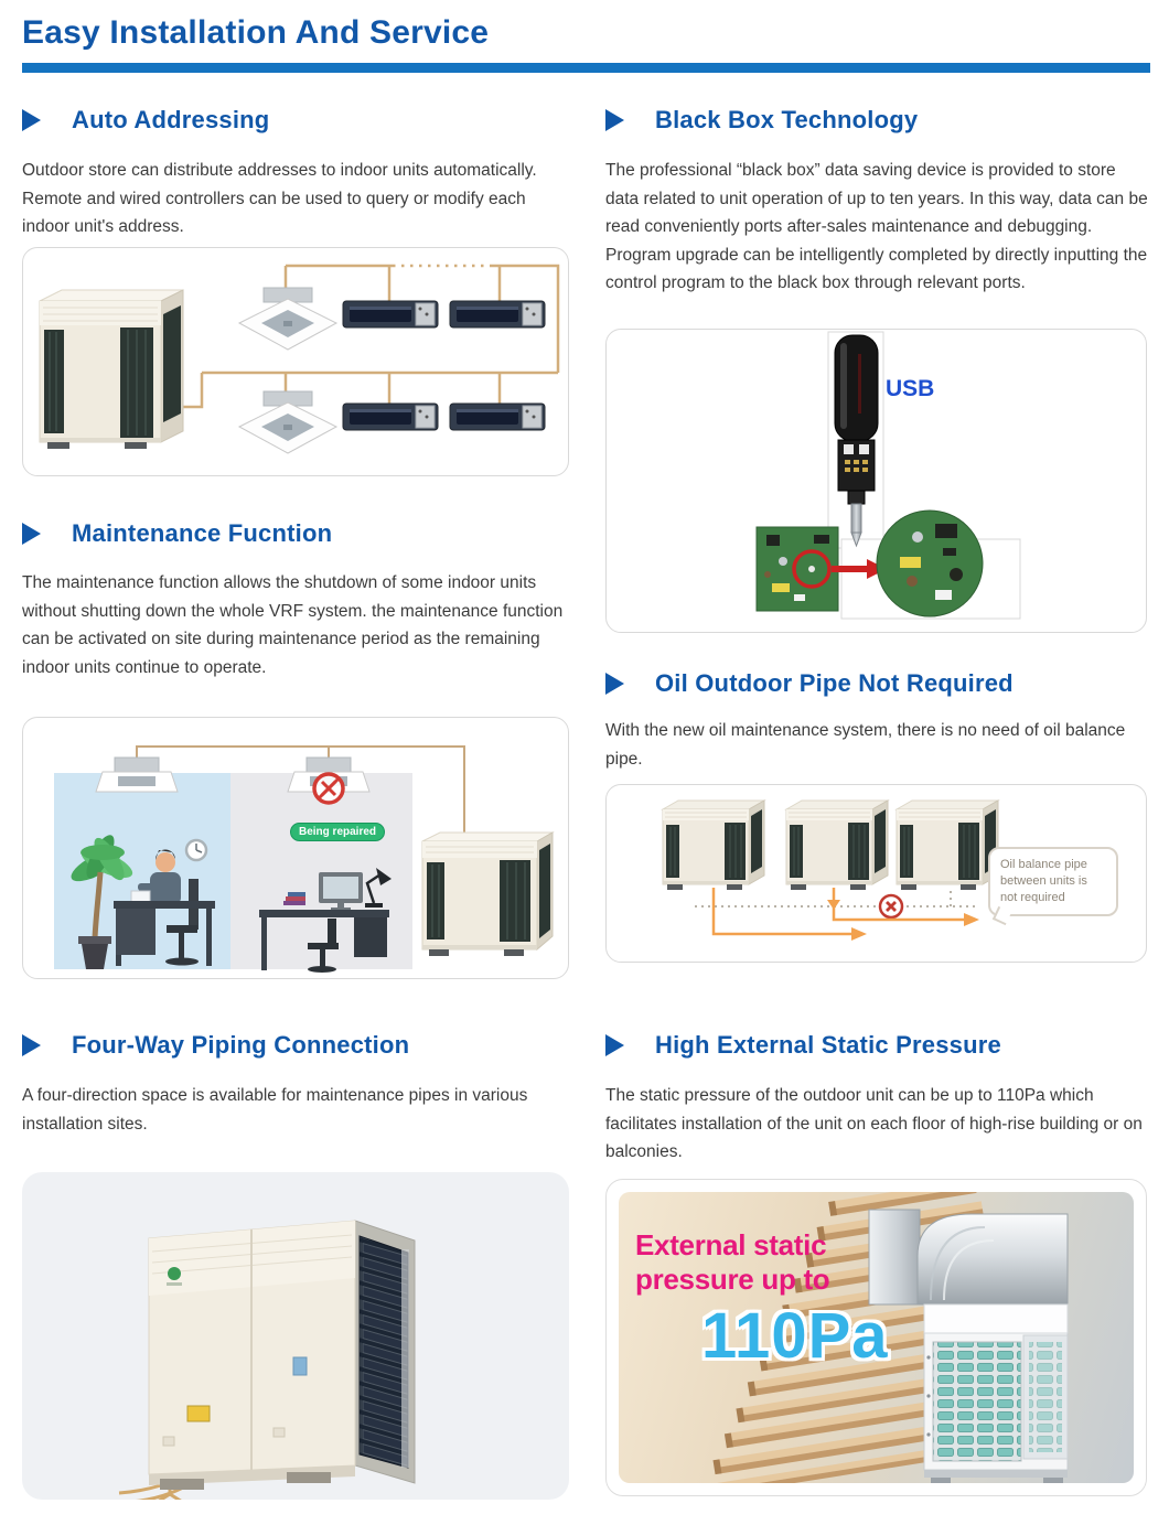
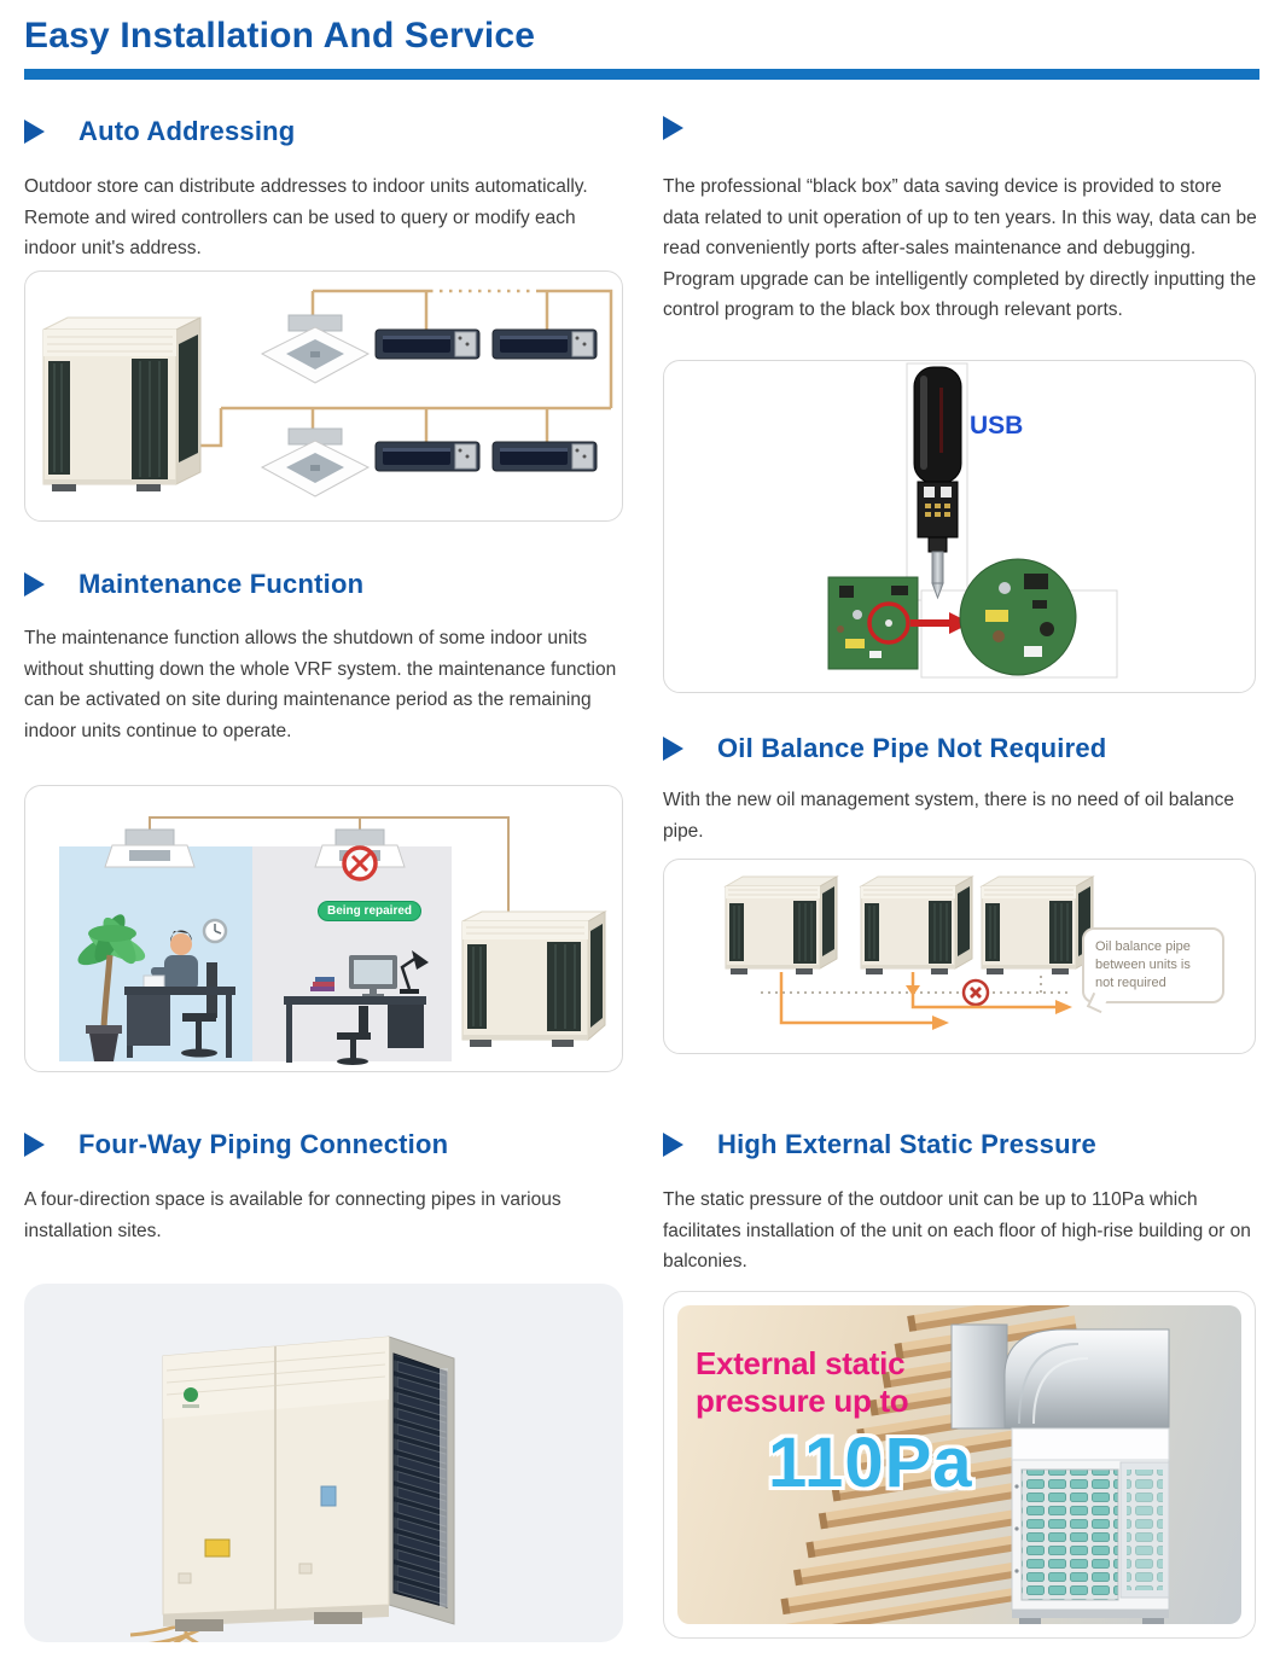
  Easy Installation And Service
  Auto Addressing
  Outdoor store can distribute addresses to indoor units automatically. Remote and wired controllers can be used to query or modify each indoor unit's address.
- Black Box Technology
  The professional “black box” data saving device is provided to store data related to unit operation of up to ten years. In this way, data can be read conveniently ports after-sales maintenance and debugging. Program upgrade can be intelligently completed by directly inputting the control program to the black box through relevant ports.
  Maintenance Fucntion
  The maintenance function allows the shutdown of some indoor units without shutting down the whole VRF system. the maintenance function can be activated on site during maintenance period as the remaining indoor units continue to operate.
- Oil Outdoor Pipe Not Required
+ Oil Balance Pipe Not Required
- With the new oil maintenance system, there is no need of oil balance pipe.
+ With the new oil management system, there is no need of oil balance pipe.
  Four-Way Piping Connection
- A four-direction space is available for maintenance pipes in various installation sites.
+ A four-direction space is available for connecting pipes in various installation sites.
  High External Static Pressure
  The static pressure of the outdoor unit can be up to 110Pa which facilitates installation of the unit on each floor of high-rise building or on balconies.
  USB
  Being repaired
  Oil balance pipe between units is not required
  External static
  pressure up to
  110Pa
